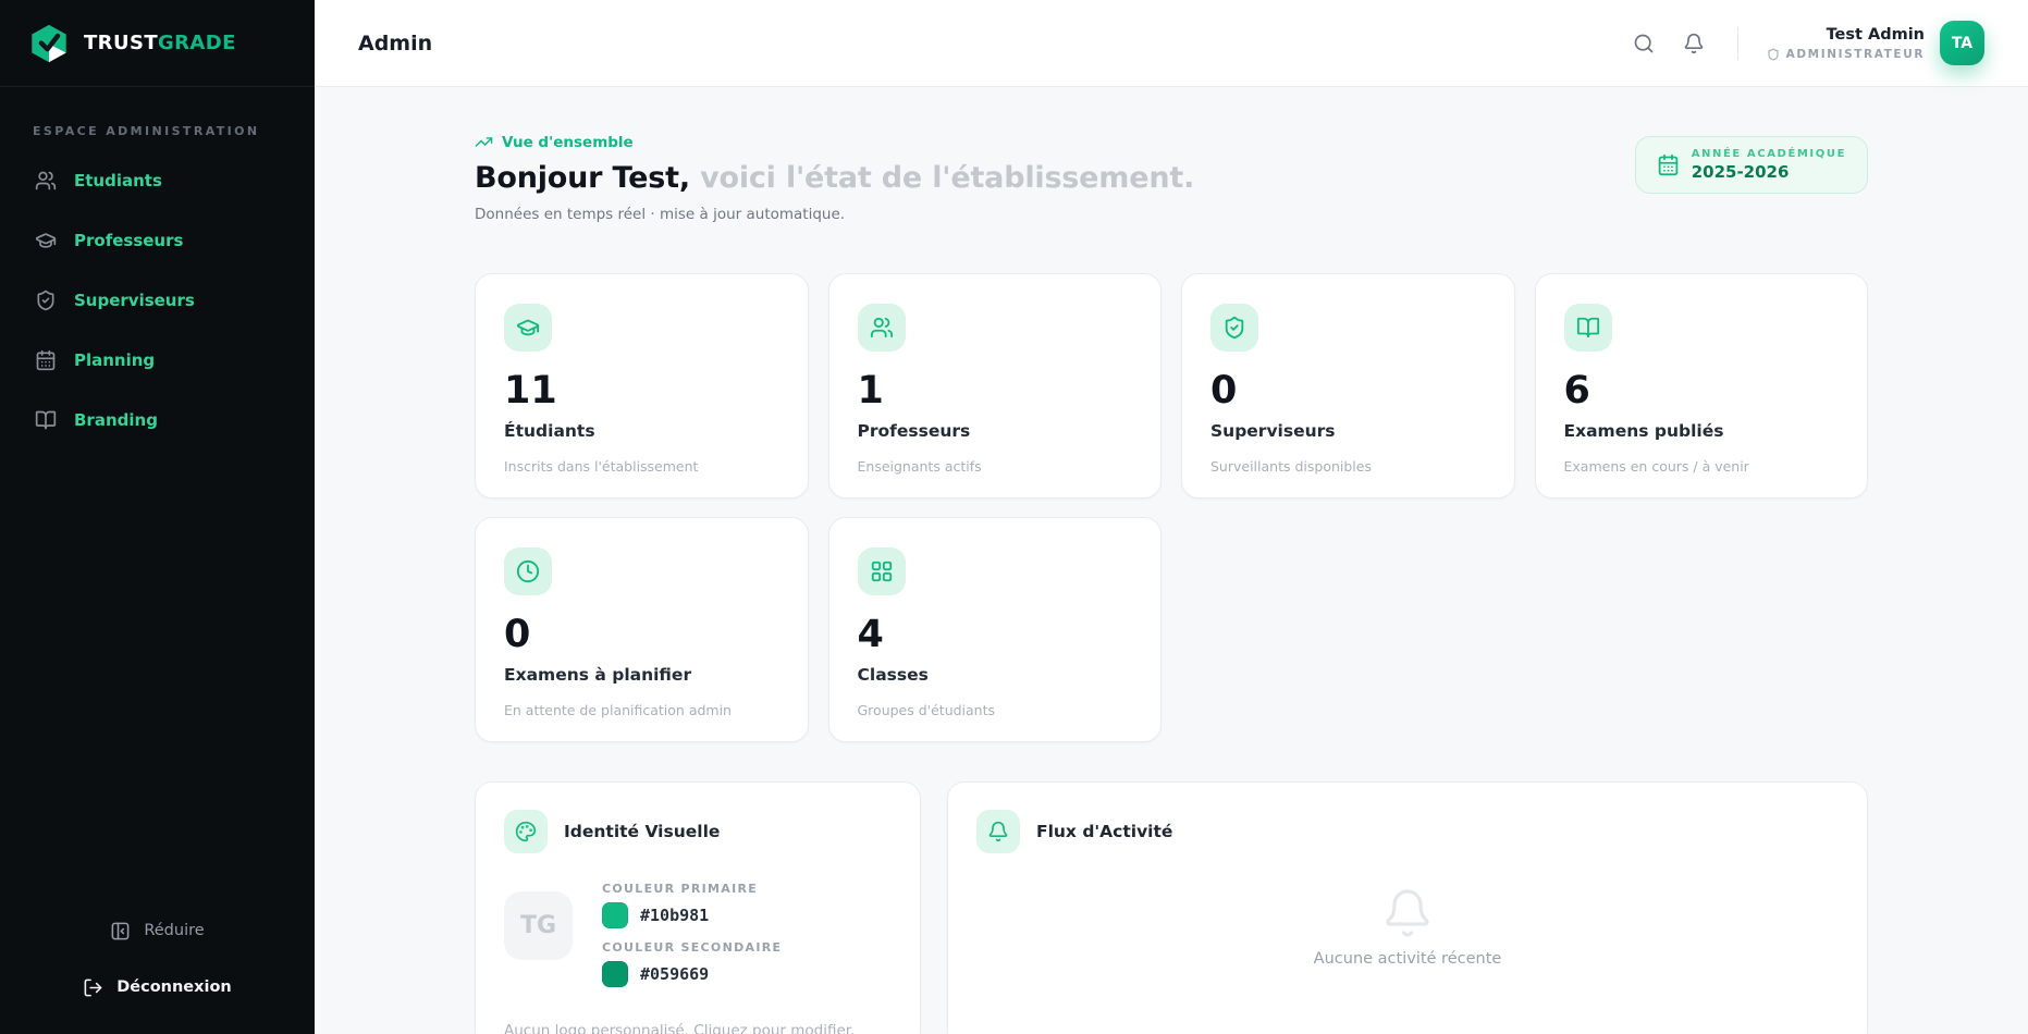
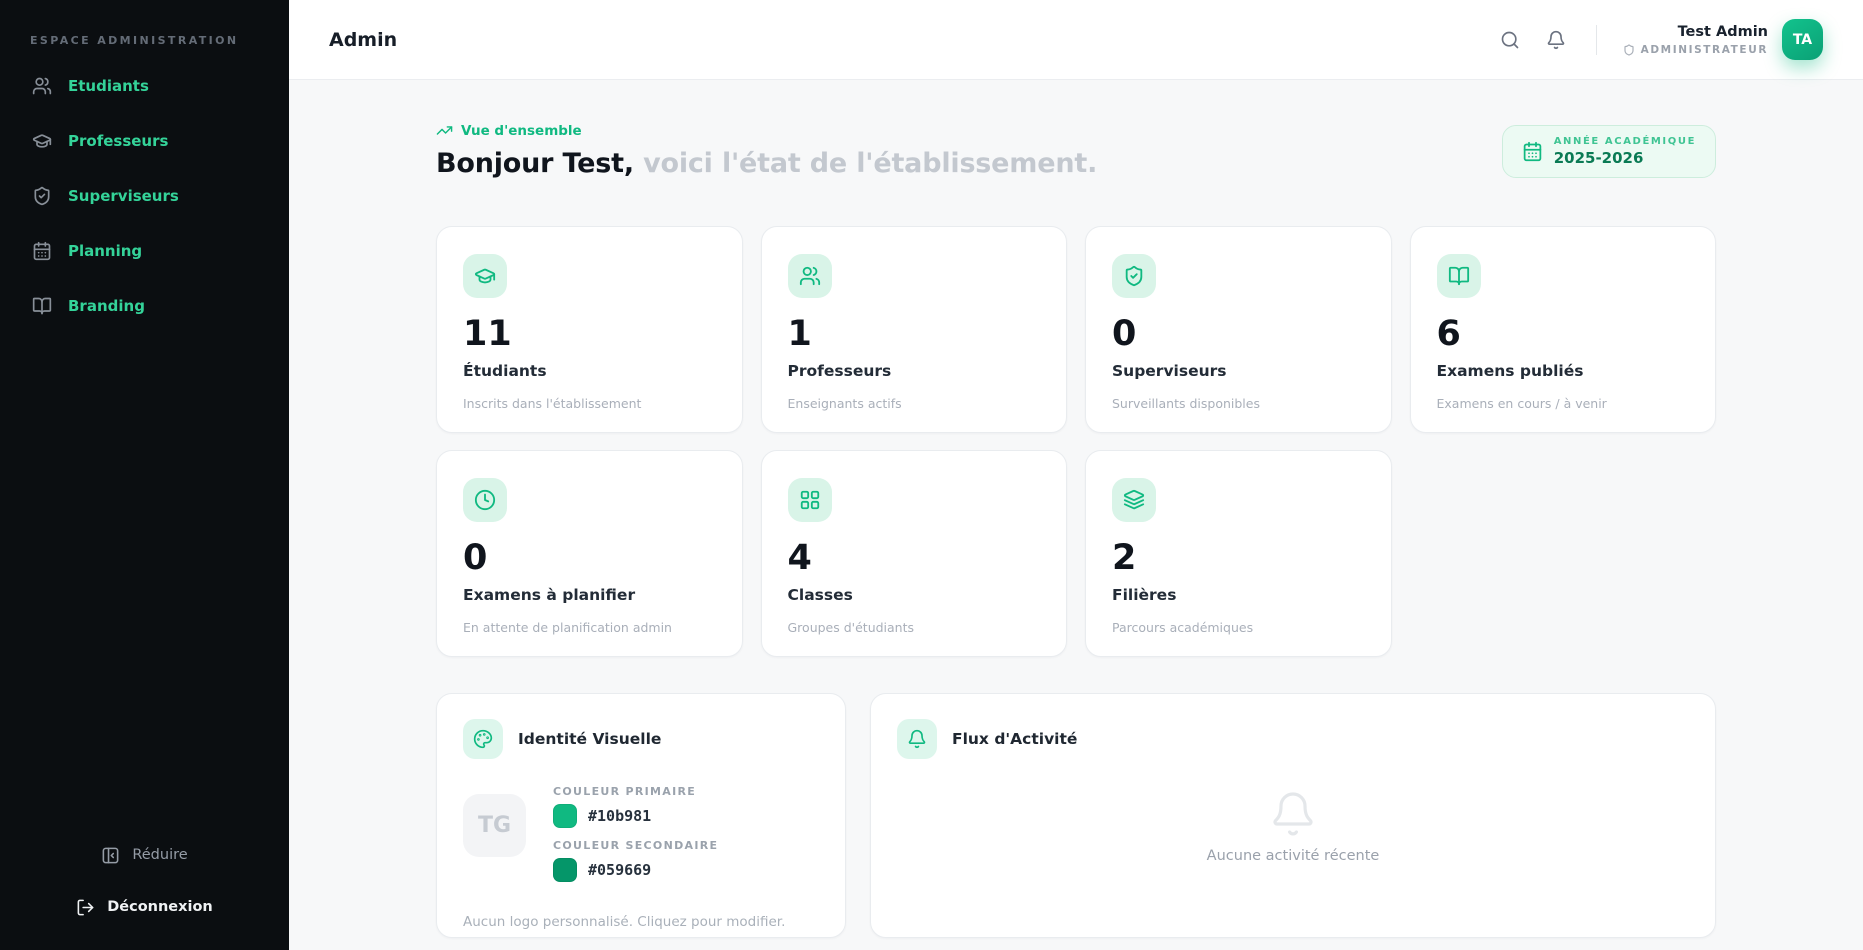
- TRUSTGRADE
  ESPACE ADMINISTRATION
  Etudiants
  Professeurs
  Superviseurs
  Planning
  Branding
  Réduire
  Déconnexion
  Admin
  Test Admin
  ADMINISTRATEUR
  TA
  Vue d'ensemble
  Bonjour Test, voici l'état de l'établissement.
- Données en temps réel · mise à jour automatique.
  ANNÉE ACADÉMIQUE
  2025-2026
  11
  Étudiants
  Inscrits dans l'établissement
  1
  Professeurs
  Enseignants actifs
  0
  Superviseurs
  Surveillants disponibles
  6
  Examens publiés
  Examens en cours / à venir
  0
  Examens à planifier
  En attente de planification admin
  4
  Classes
  Groupes d'étudiants
+ 2
+ Filières
+ Parcours académiques
  Identité Visuelle
  TG
  COULEUR PRIMAIRE
  #10b981
  COULEUR SECONDAIRE
  #059669
  Aucun logo personnalisé. Cliquez pour modifier.
  Flux d'Activité
  Aucune activité récente
